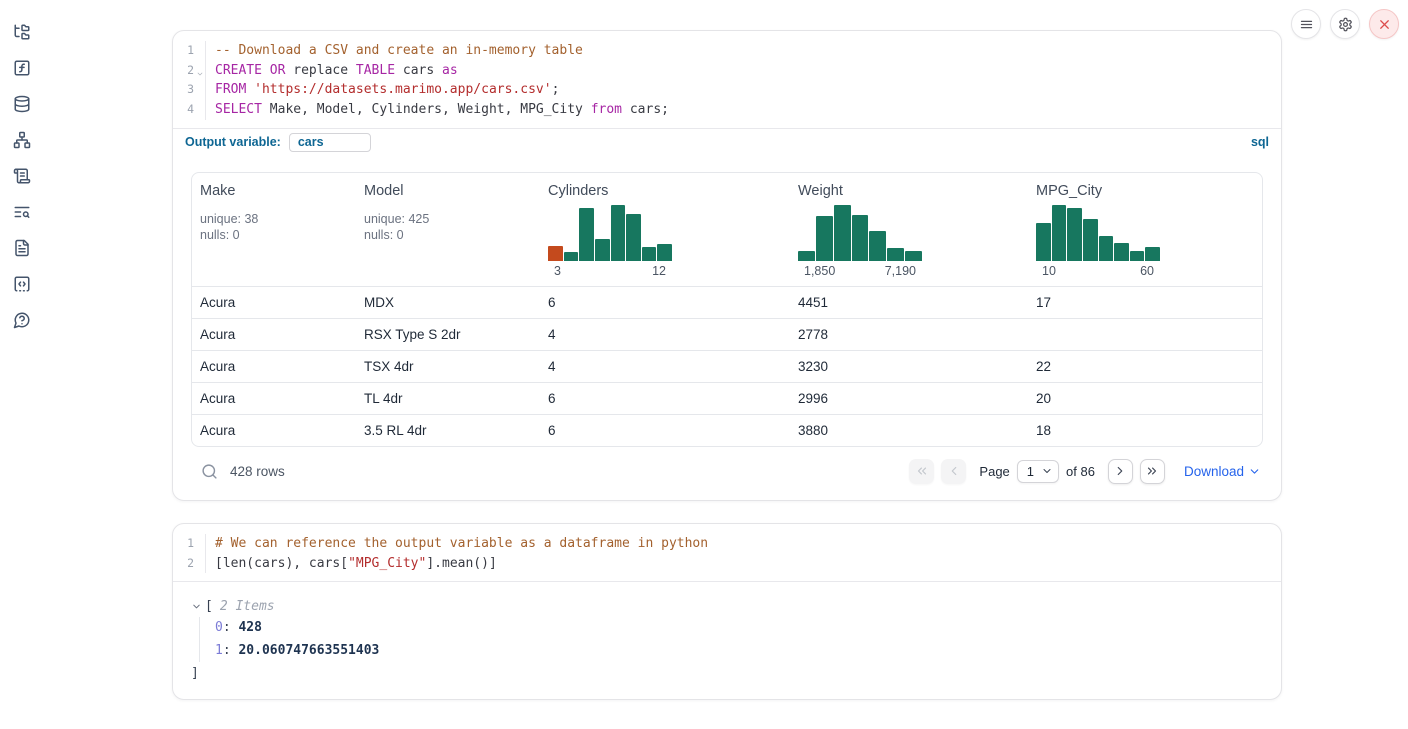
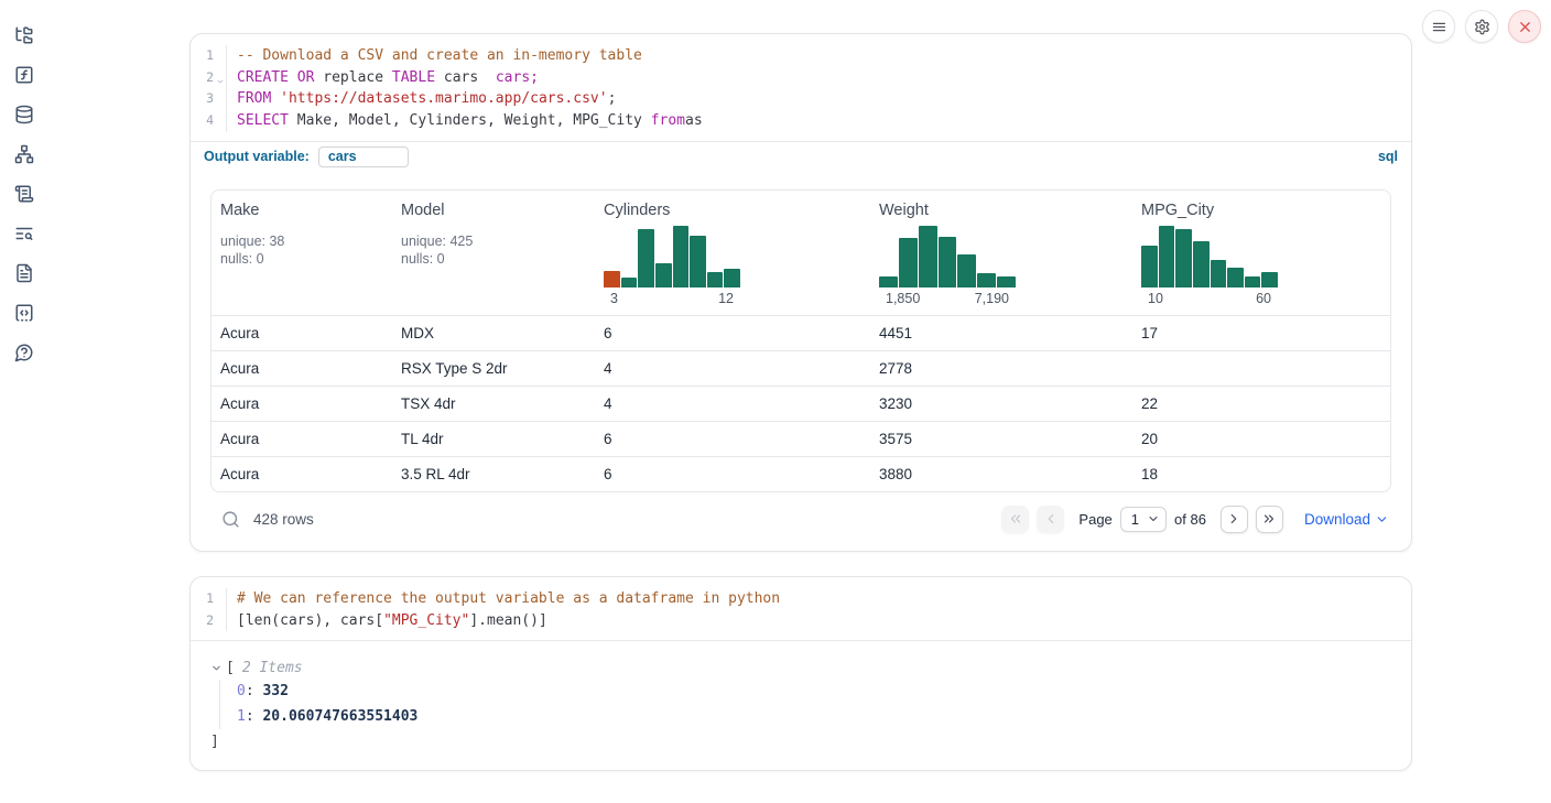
  1
  -- Download a CSV and create an in-memory table
  2
- CREATE OR replace TABLE cars as
+ CREATE OR replace TABLE cars cars;
  3
  FROM 'https://datasets.marimo.app/cars.csv';
  4
- SELECT Make, Model, Cylinders, Weight, MPG_City from cars;
+ SELECT Make, Model, Cylinders, Weight, MPG_City fromas
  Output variable:
  cars
  sql
  Make
  unique: 38
  nulls: 0
  Model
  unique: 425
  nulls: 0
  Cylinders
  3
  12
  Weight
  1,850
  7,190
  MPG_City
  10
  60
  Acura
  MDX
  6
  4451
  17
  Acura
  RSX Type S 2dr
  4
  2778
  Acura
  TSX 4dr
  4
  3230
  22
  Acura
  TL 4dr
  6
- 2996
+ 3575
  20
  Acura
  3.5 RL 4dr
  6
  3880
  18
  428 rows
  Page
  1
  of 86
  Download
  1
  # We can reference the output variable as a dataframe in python
  2
  [len(cars), cars["MPG_City"].mean()]
  [
  2 Items
- 0: 428
+ 0: 332
  1: 20.060747663551403
  ]
